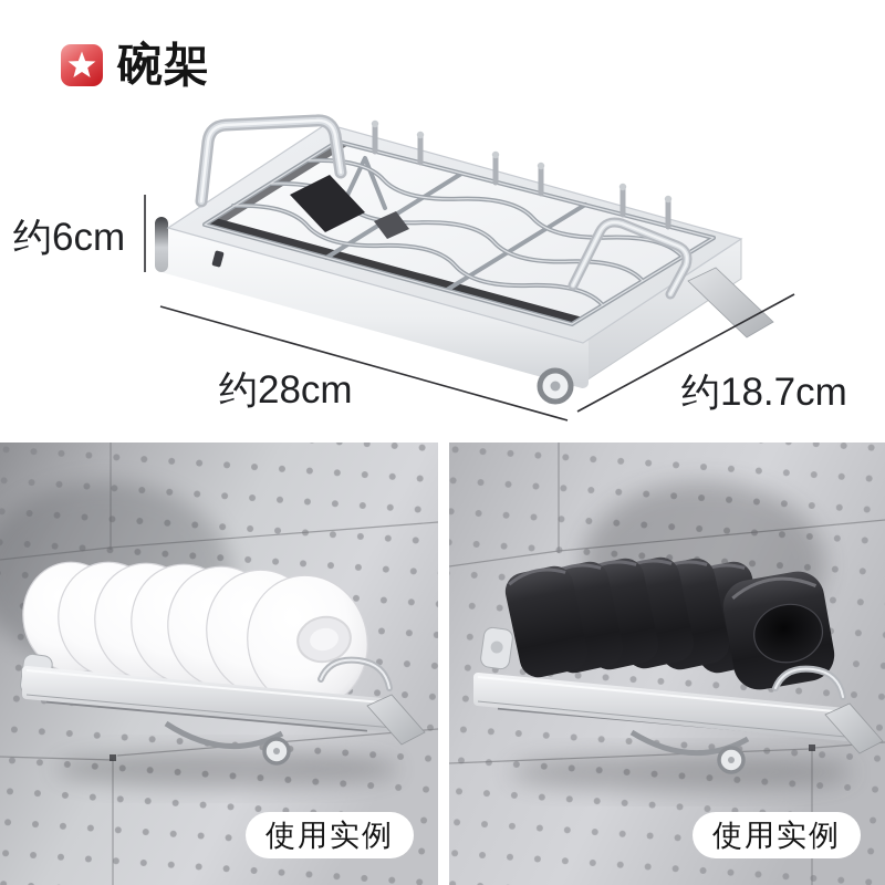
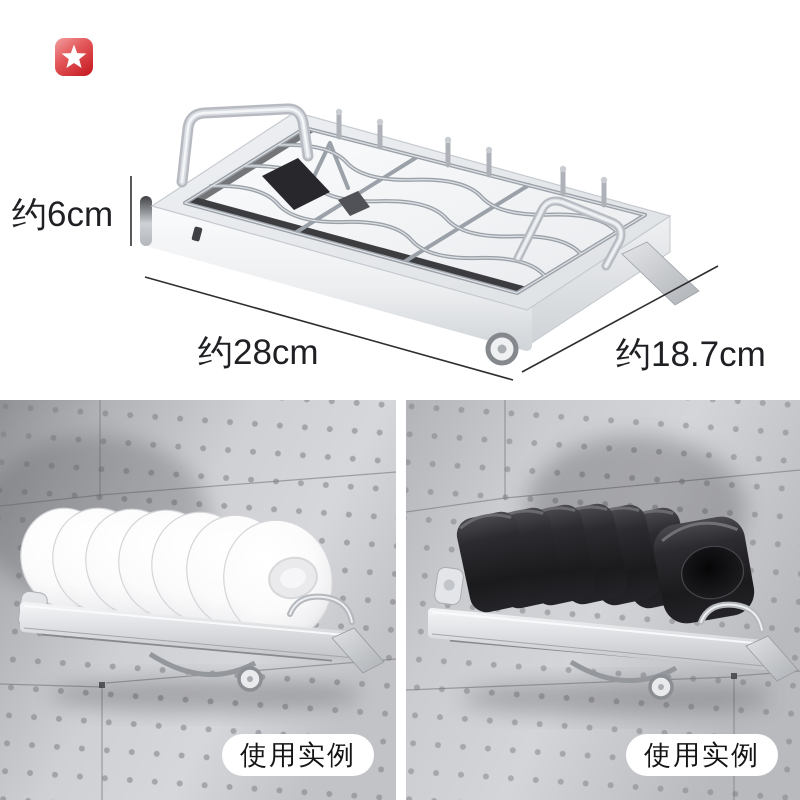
- 碗架
  约6cm
  约28cm
  约18.7cm
  使用实例
  使用实例
